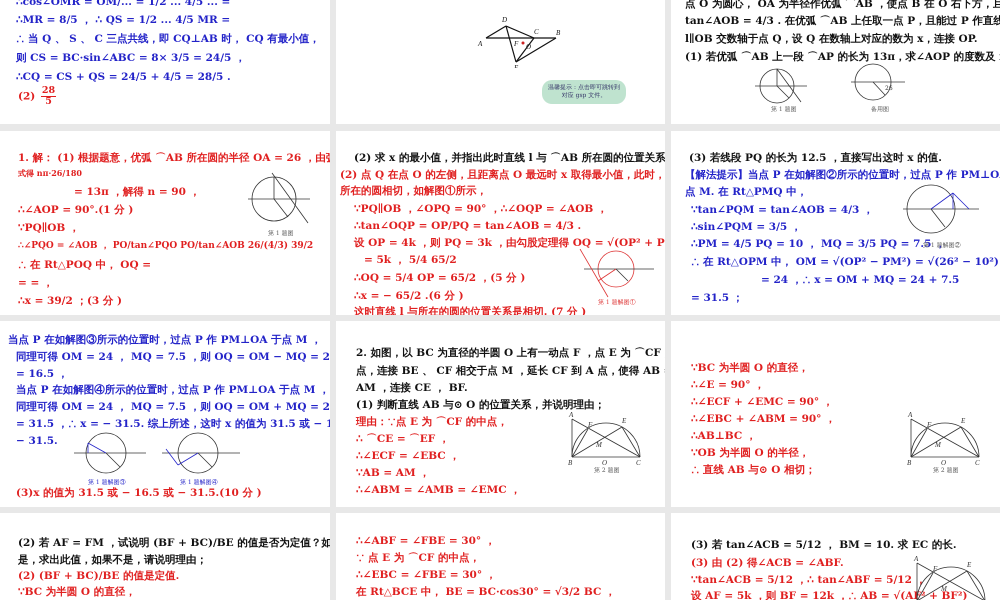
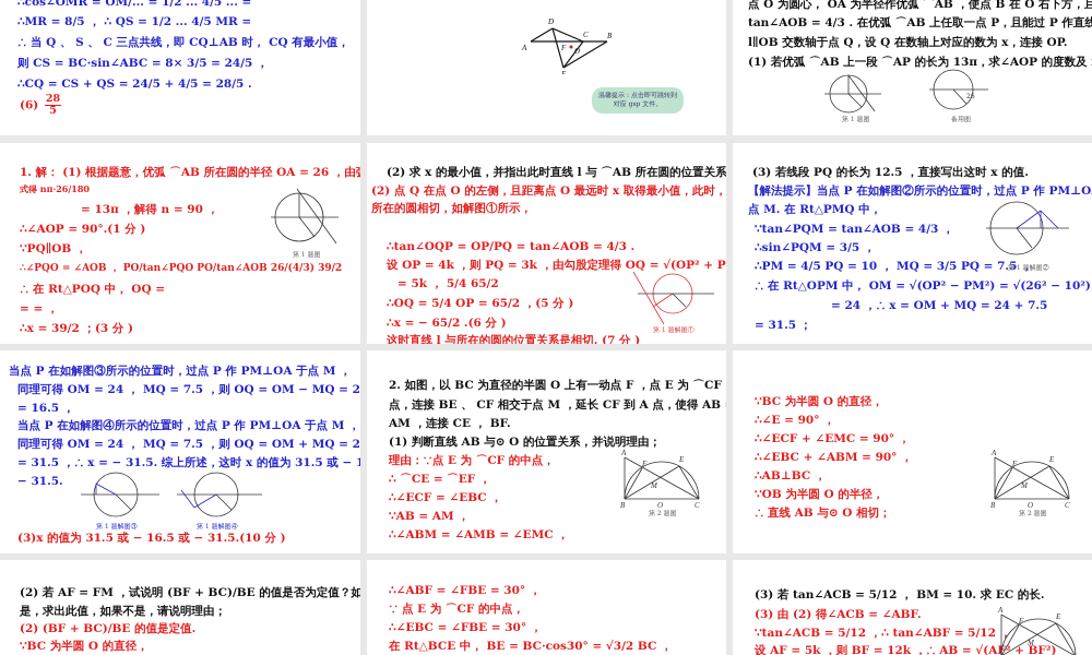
  ∴cos∠OMR = OM/... = 1/2 ... 4/5 ... =
  ∴MR = 8/5 ， ∴ QS = 1/2 ... 4/5 MR =
  ∴ 当 Q 、 S 、 C 三点共线，即 CQ⊥AB 时， CQ 有最小值，
  则 CS = BC·sin∠ABC = 8× 3/5 = 24/5 ，
  ∴CQ = CS + QS = 24/5 + 4/5 = 28/5 .
- (2)
+ (6)
  28
  5
  D
  C
  B
  A
  F
  O
  点 O 为圆心， OA 为半径作优弧 ⌒AB ，使点 B 在 O 右下方，且
  tan∠AOB = 4/3 . 在优弧 ⌒AB 上任取一点 P，且能过 P 作直线
  l∥OB 交数轴于点 Q，设 Q 在数轴上对应的数为 x，连接 OP.
  (1) 若优弧 ⌒AB 上一段 ⌒AP 的长为 13π，求∠AOP 的度数及
  1. 解： (1) 根据题意，优弧 ⌒AB 所在圆的半径 OA = 26 ，由
  式得 nπ·26/180
  = 13π ，解得 n = 90 ，
  ∴∠AOP = 90°.(1 分 )
  ∵PQ∥OB ，
  ∴∠PQO = ∠AOB ， PO/tan∠PQO PO/tan∠AOB 26/(4/3) 39/2
  ∴ 在 Rt△POQ 中， OQ =
  = = ，
  ∴x = 39/2 ；(3 分 )
  (2) 求 x 的最小值，并指出此时直线 l 与 ⌒AB 所在圆的位置关系
  (2) 点 Q 在点 O 的左侧，且距离点 O 最远时 x 取得最小值，此时，
  所在的圆相切，如解图①所示，
- ∵PQ∥OB ，∠OPQ = 90° ，∴∠OQP = ∠AOB ，
  ∴tan∠OQP = OP/PQ = tan∠AOB = 4/3 .
  设 OP = 4k ，则 PQ = 3k ，由勾股定理得 OQ = √(OP² + P
  = 5k ， 5/4 65/2
  ∴OQ = 5/4 OP = 65/2 ，(5 分 )
  ∴x = − 65/2 .(6 分 )
  这时直线 l 与所在的圆的位置关系是相切. (7 分 )
  (3) 若线段 PQ 的长为 12.5 ，直接写出这时 x 的值.
  【解法提示】当点 P 在如解图②所示的位置时，过点 P 作 PM⊥O
  点 M. 在 Rt△PMQ 中，
  ∵tan∠PQM = tan∠AOB = 4/3 ，
  ∴sin∠PQM = 3/5 ，
  ∴PM = 4/5 PQ = 10 ， MQ = 3/5 PQ = 7.5 ，
  ∴ 在 Rt△OPM 中， OM = √(OP² − PM²) = √(26² − 10²)
  = 24 ，∴ x = OM + MQ = 24 + 7.5
  = 31.5 ；
  当点 P 在如解图③所示的位置时，过点 P 作 PM⊥OA 于点 M ，
  同理可得 OM = 24 ， MQ = 7.5 ，则 OQ = OM − MQ = 2
  = 16.5 ，
  当点 P 在如解图④所示的位置时，过点 P 作 PM⊥OA 于点 M ，
  同理可得 OM = 24 ， MQ = 7.5 ，则 OQ = OM + MQ = 2
  = 31.5 ，∴ x = − 31.5. 综上所述，这时 x 的值为 31.5 或 − 1
  − 31.5.
  (3)x 的值为 31.5 或 − 16.5 或 − 31.5.(10 分 )
  2. 如图，以 BC 为直径的半圆 O 上有一动点 F ，点 E 为 ⌒CF
  点，连接 BE 、 CF 相交于点 M ，延长 CF 到 A 点，使得 AB
  AM ，连接 CE ， BF.
  (1) 判断直线 AB 与⊙ O 的位置关系，并说明理由；
  理由：∵点 E 为 ⌒CF 的中点，
  ∴ ⌒CE = ⌒EF ，
  ∴∠ECF = ∠EBC ，
  ∵AB = AM ，
  ∴∠ABM = ∠AMB = ∠EMC ，
  A
  F
  E
  M
  B
  O
  C
  ∵BC 为半圆 O 的直径，
  ∴∠E = 90° ，
  ∴∠ECF + ∠EMC = 90° ，
  ∴∠EBC + ∠ABM = 90° ，
  ∴AB⊥BC ，
  ∵OB 为半圆 O 的半径，
  ∴ 直线 AB 与⊙ O 相切；
  A
  F
  E
  M
  B
  O
  C
  (2) 若 AF = FM ，试说明 (BF + BC)/BE 的值是否为定值？如
  是，求出此值，如果不是，请说明理由；
  (2) (BF + BC)/BE 的值是定值.
  ∵BC 为半圆 O 的直径，
  ∴∠ABF = ∠FBE = 30° ，
  ∵ 点 E 为 ⌒CF 的中点，
  ∴∠EBC = ∠FBE = 30° ，
  在 Rt△BCE 中， BE = BC·cos30° = √3/2 BC ，
  (3) 若 tan∠ACB = 5/12 ， BM = 10. 求 EC 的长.
  (3) 由 (2) 得∠ACB = ∠ABF.
  ∵tan∠ACB = 5/12 ，∴ tan∠ABF = 5/12 ，
  设 AF = 5k ，则 BF = 12k ，∴ AB = √(A² + BF²)
  A
  F
  E
  M
